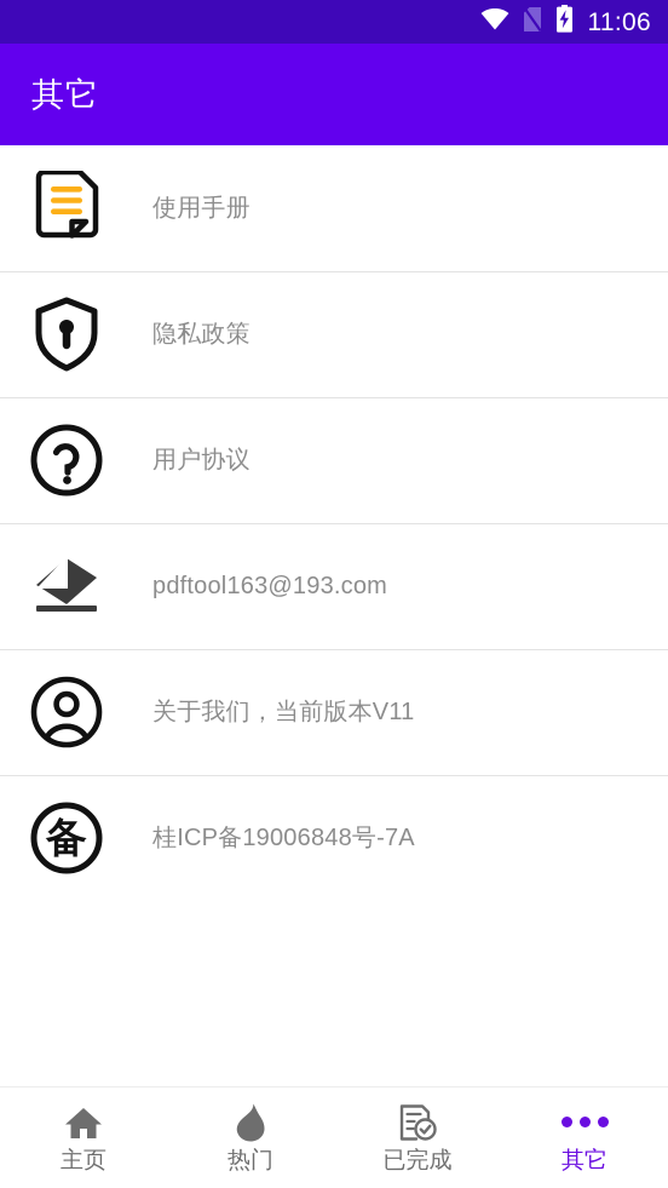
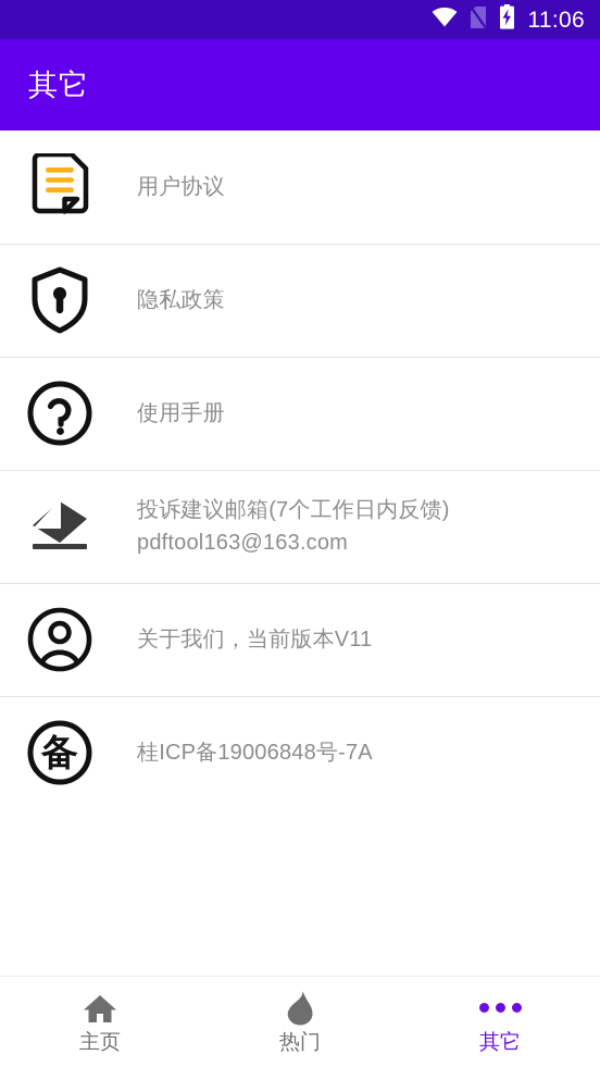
  11:06
  其它
- 使用手册
+ 用户协议
  隐私政策
- 用户协议
+ 使用手册
+ 投诉建议邮箱(7个工作日内反馈)
- pdftool163@193.com
+ pdftool163@163.com
  关于我们，当前版本V11
  备
  桂ICP备19006848号-7A
  主页
  热门
- 已完成
  其它
